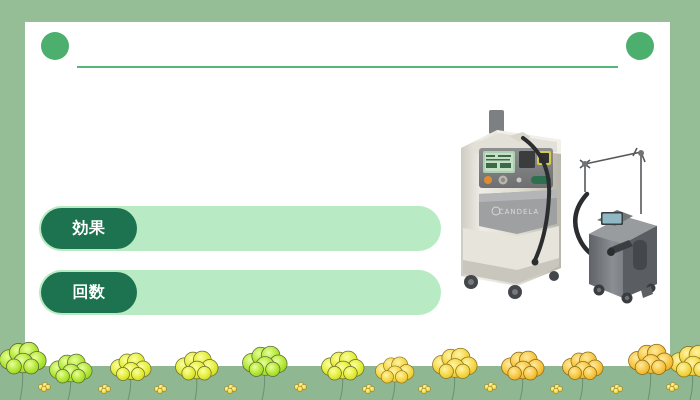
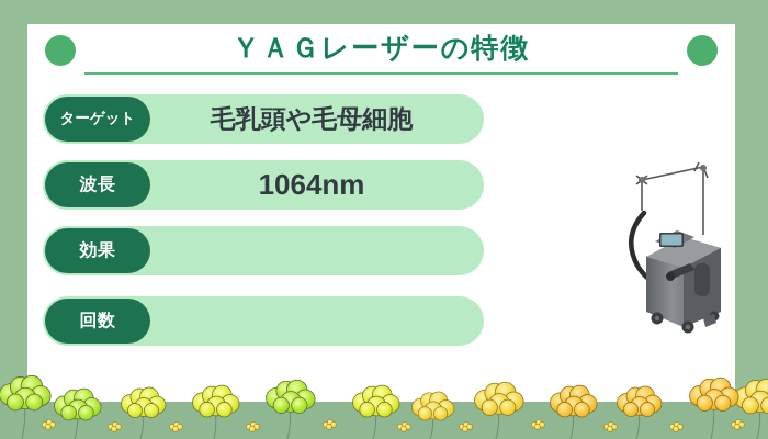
+ ＹＡＧレーザーの特徴
+ ターゲット
+ 毛乳頭や毛母細胞
+ 波長
+ 1064nm
  効果
  回数
- CANDELA
